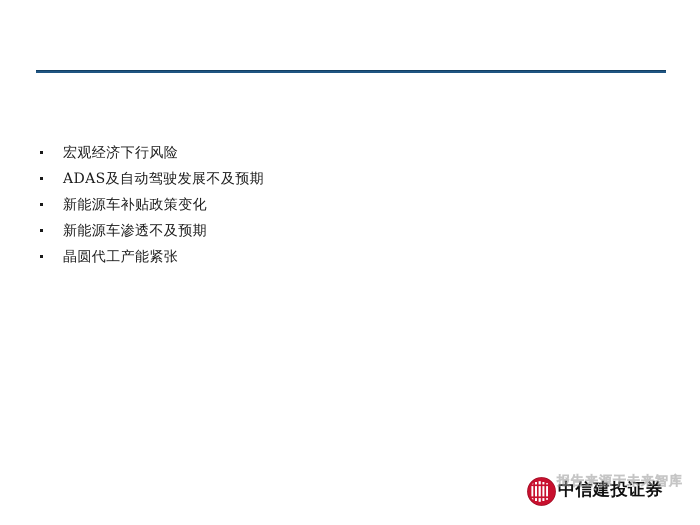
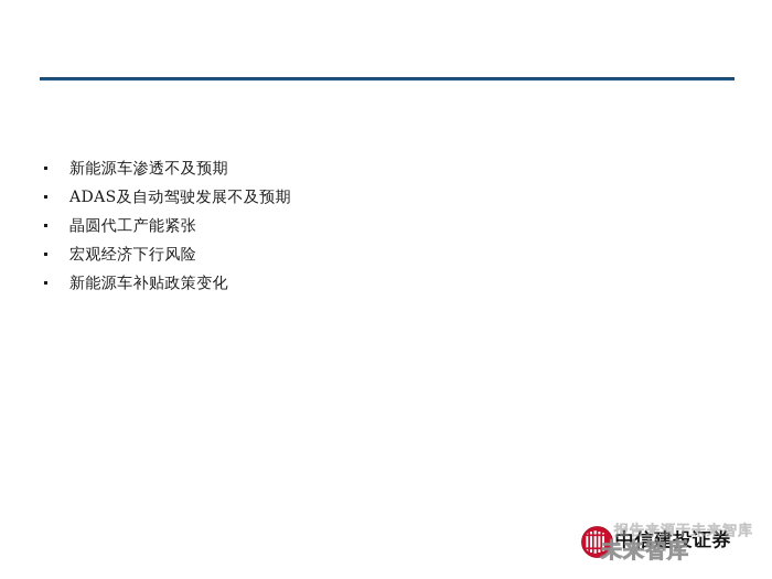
- 宏观经济下行风险
+ 新能源车渗透不及预期
  ADAS及自动驾驶发展不及预期
- 新能源车补贴政策变化
+ 晶圆代工产能紧张
- 新能源车渗透不及预期
+ 宏观经济下行风险
- 晶圆代工产能紧张
+ 新能源车补贴政策变化
  中信建投证券
  报告来源于未来智库
+ 未来智库
